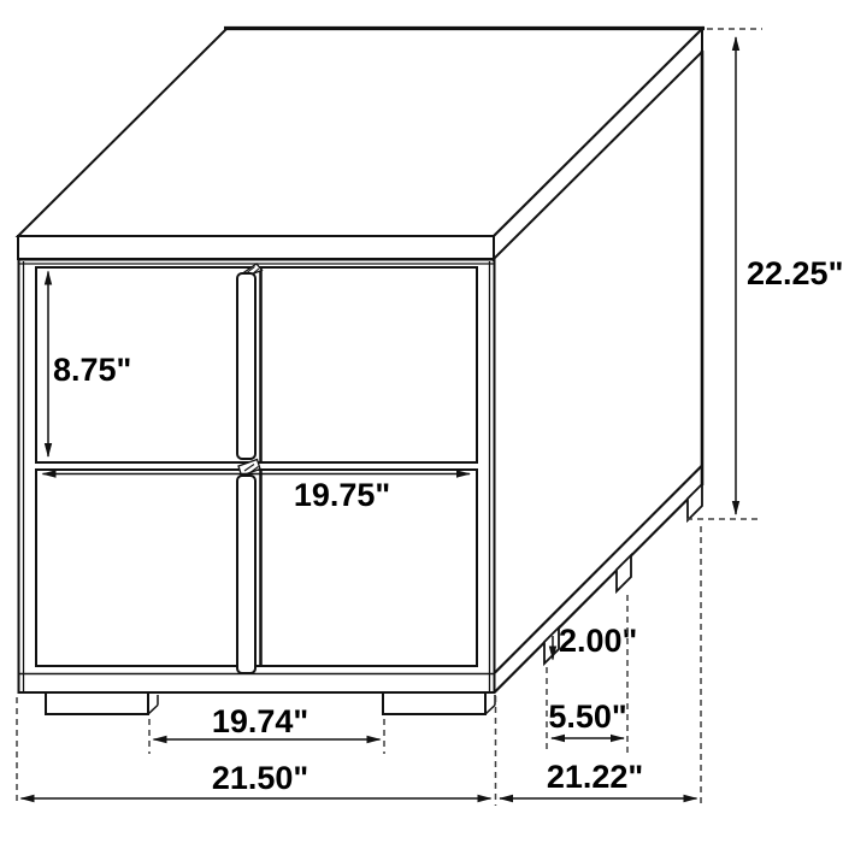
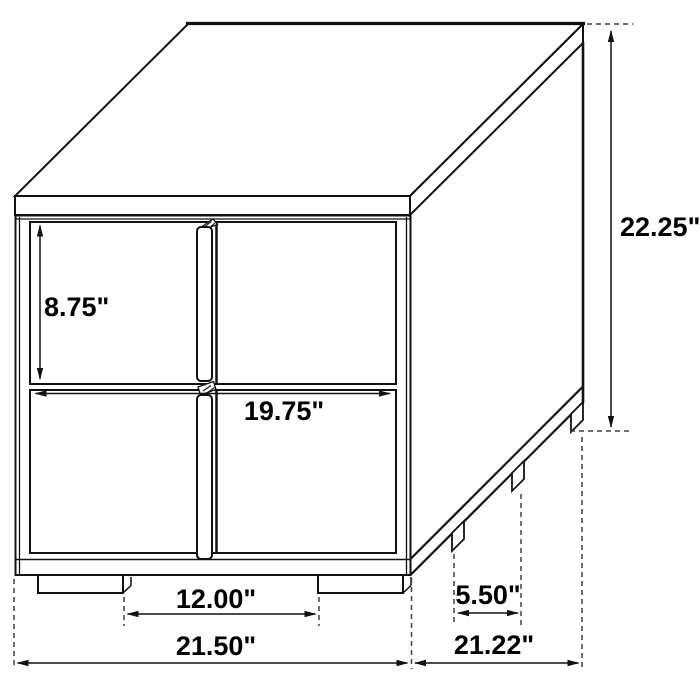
  8.75"
  19.75"
  22.25"
- 2.00"
  5.50"
- 19.74"
+ 12.00"
  21.50"
  21.22"
